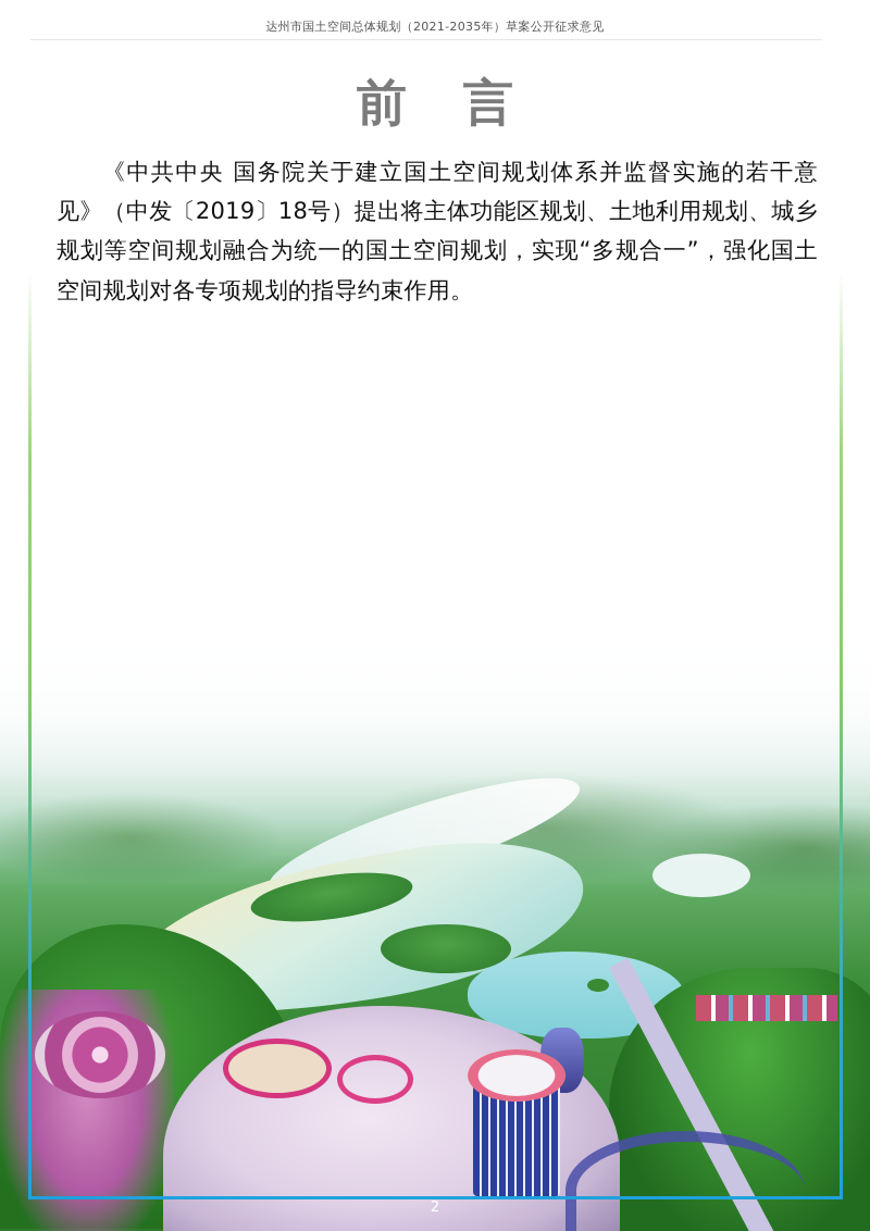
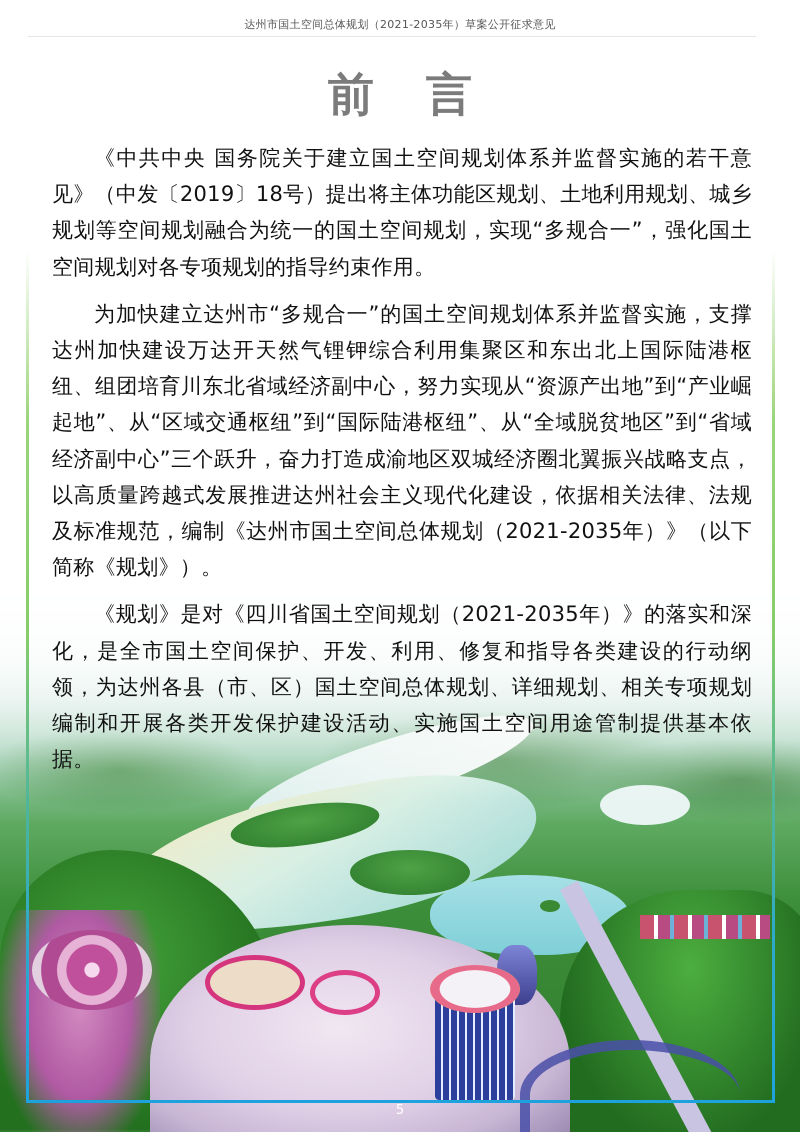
  达州市国土空间总体规划（2021-2035年）草案公开征求意见
  前言
  《中共中央 国务院关于建立国土空间规划体系并监督实施的若干意见》（中发〔2019〕18号）提出将主体功能区规划、土地利用规划、城乡规划等空间规划融合为统一的国土空间规划，实现“多规合一”，强化国土空间规划对各专项规划的指导约束作用。
+ 为加快建立达州市“多规合一”的国土空间规划体系并监督实施，支撑达州加快建设万达开天然气锂钾综合利用集聚区和东出北上国际陆港枢纽、组团培育川东北省域经济副中心，努力实现从“资源产出地”到“产业崛起地”、从“区域交通枢纽”到“国际陆港枢纽”、从“全域脱贫地区”到“省域经济副中心”三个跃升，奋力打造成渝地区双城经济圈北翼振兴战略支点，以高质量跨越式发展推进达州社会主义现代化建设，依据相关法律、法规及标准规范，编制《达州市国土空间总体规划（2021-2035年）》（以下简称《规划》）。
+ 《规划》是对《四川省国土空间规划（2021-2035年）》的落实和深化，是全市国土空间保护、开发、利用、修复和指导各类建设的行动纲领，为达州各县（市、区）国土空间总体规划、详细规划、相关专项规划编制和开展各类开发保护建设活动、实施国土空间用途管制提供基本依据。
- 2
+ 5
